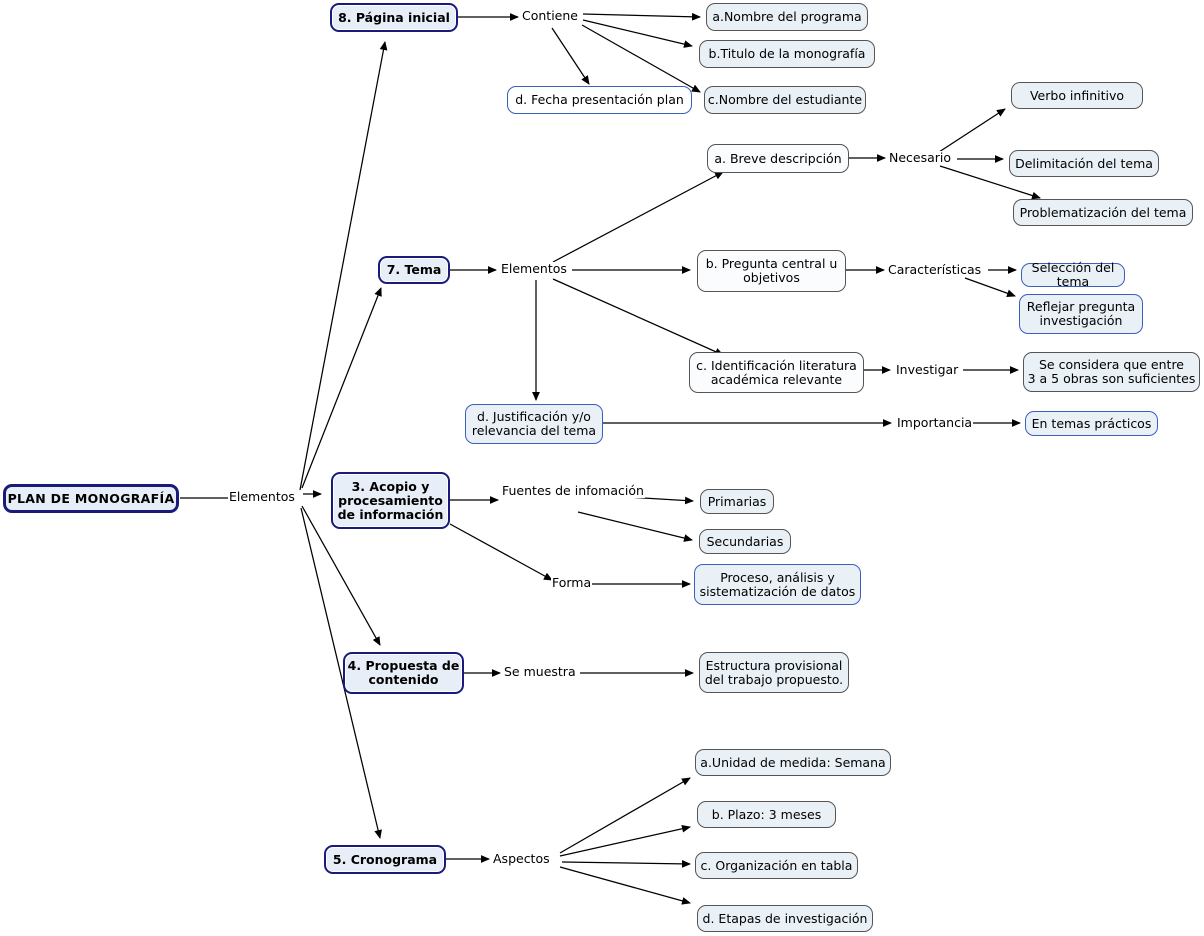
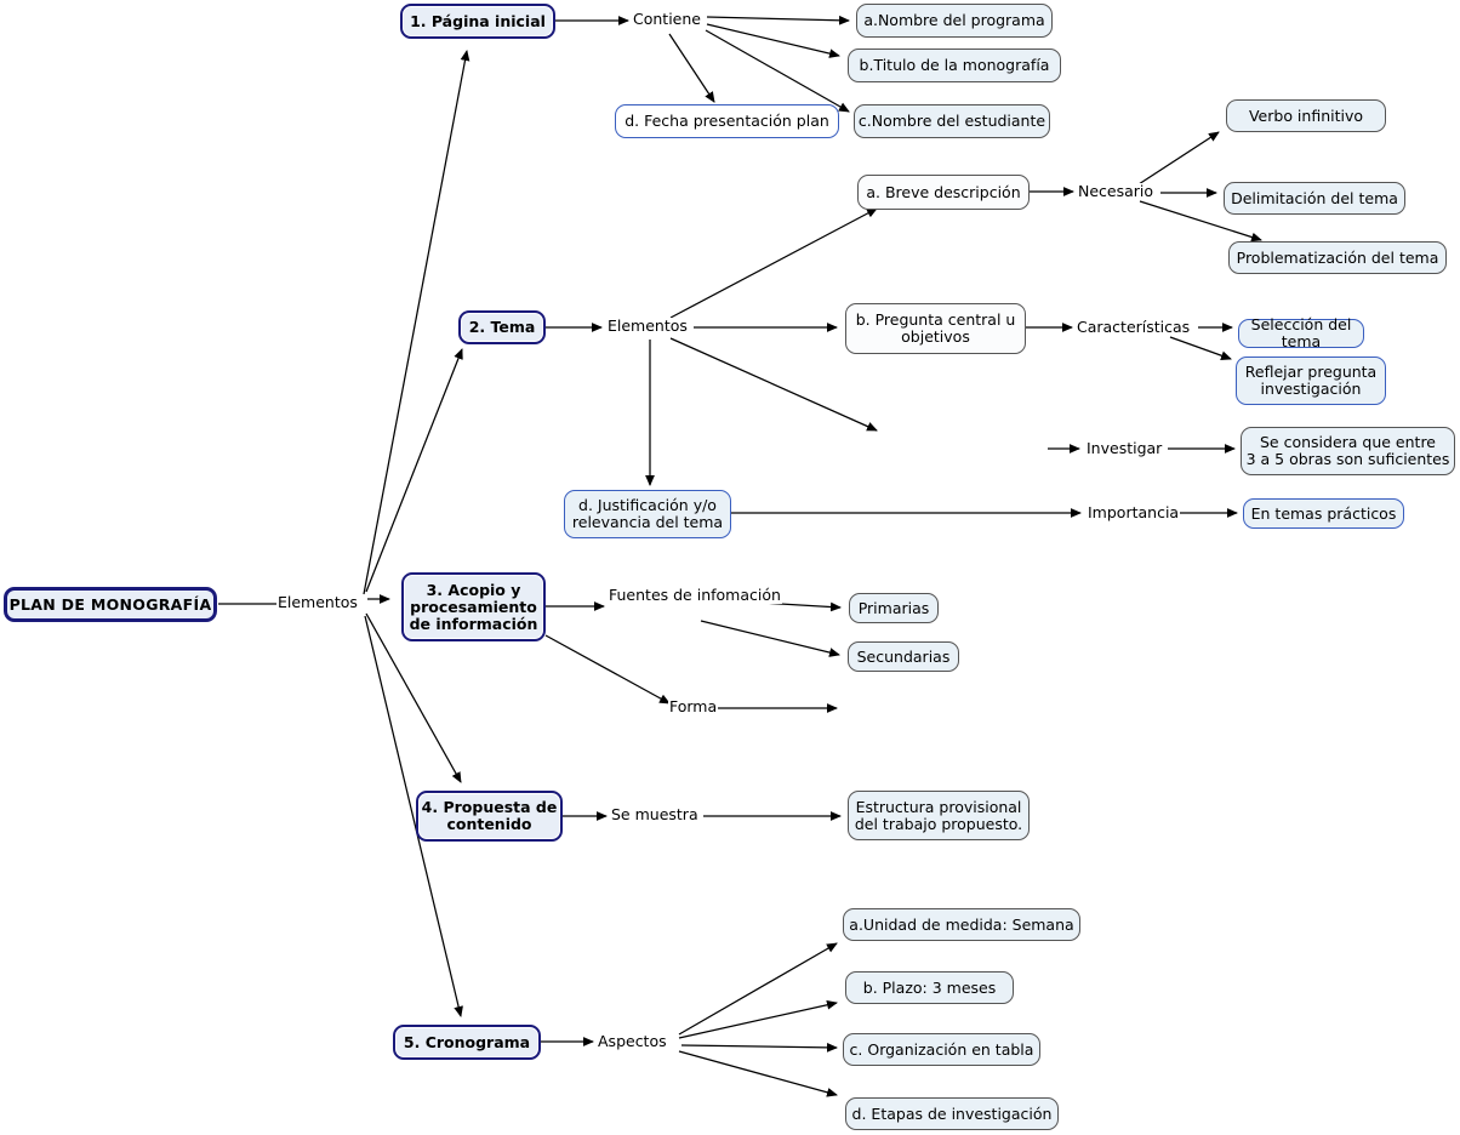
  PLAN DE MONOGRAFÍA
  Elementos
- 8. Página inicial
+ 1. Página inicial
  Contiene
  a.Nombre del programa
  b.Titulo de la monografía
  c.Nombre del estudiante
  d. Fecha presentación plan
- 7. Tema
+ 2. Tema
  Elementos
  a. Breve descripción
  Necesario
  Verbo infinitivo
  Delimitación del tema
  Problematización del tema
  b. Pregunta central u
  objetivos
  Características
  Selección del tema
  Reflejar pregunta
  investigación
- c. Identificación literatura
- académica relevante
  Investigar
  Se considera que entre
  3 a 5 obras son suficientes
  d. Justificación y/o
  relevancia del tema
  Importancia
  En temas prácticos
  3. Acopio y
  procesamiento
  de información
  Fuentes de infomación
  Forma
  Primarias
  Secundarias
- Proceso, análisis y
- sistematización de datos
  4. Propuesta de
  contenido
  Se muestra
  Estructura provisional
  del trabajo propuesto.
  5. Cronograma
  Aspectos
  a.Unidad de medida: Semana
  b. Plazo: 3 meses
  c. Organización en tabla
  d. Etapas de investigación
